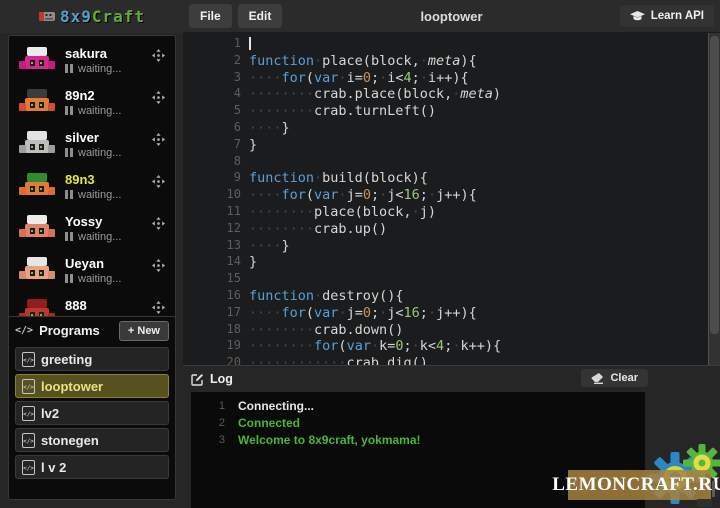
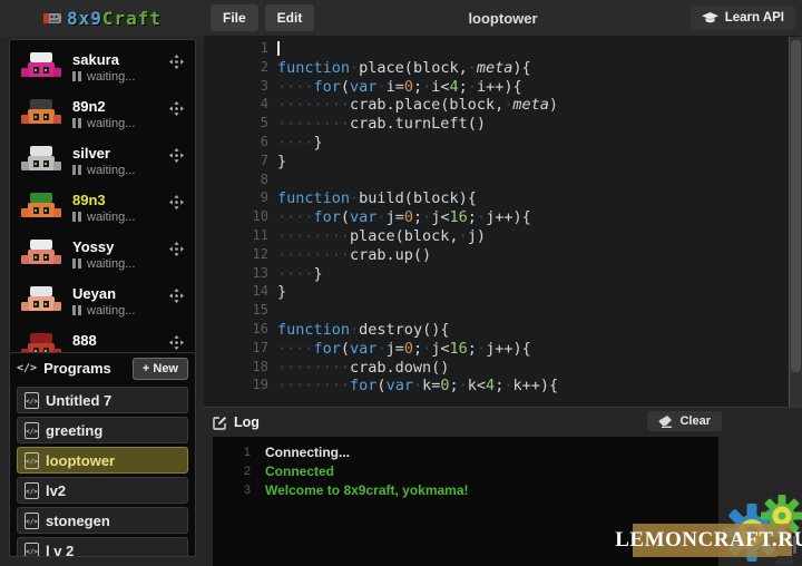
  8x9Craft
  sakura
  waiting...
  89n2
  waiting...
  silver
  waiting...
  89n3
  waiting...
  Yossy
  waiting...
  Ueyan
  waiting...
  888
  </>
  Programs
  + New
+ Untitled 7
  greeting
  looptower
  lv2
  stonegen
  l v 2
  looptower
  File
  Edit
  Learn API
  1
  2
  function·place(block,·meta){
  3
  ····for(var·i=0;·i<4;·i++){
  4
  ········crab.place(block,·meta)
  5
  ········crab.turnLeft()
  6
  ····}
  7
  }
  8
  9
  function·build(block){
  10
  ····for(var·j=0;·j<16;·j++){
  11
  ········place(block,·j)
  12
  ········crab.up()
  13
  ····}
  14
  }
  15
  16
  function·destroy(){
  17
  ····for(var·j=0;·j<16;·j++){
  18
  ········crab.down()
  19
  ········for(var·k=0;·k<4;·k++){
- 20
- ············crab.dig()
  Log
  Clear
  1
  Connecting...
  2
  Connected
  3
  Welcome to 8x9craft, yokmama!
  LEMONCRAFT.R
